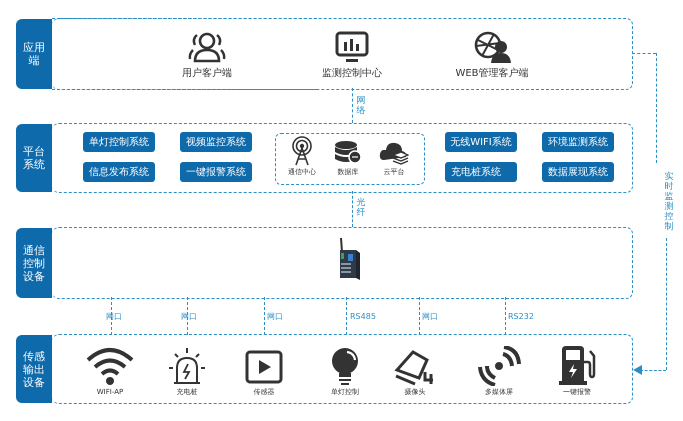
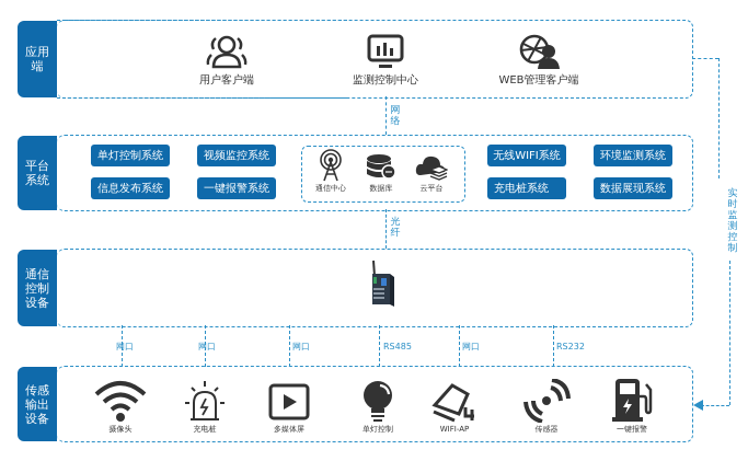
  应用端
  用户客户端
  监测控制中心
  WEB管理客户端
  网络
  平台系统
  单灯控制系统
  视频监控系统
  信息发布系统
  一键报警系统
  通信中心
  数据库
  云平台
  无线WIFI系统
  环境监测系统
  充电桩系统
  数据展现系统
  光纤
  通信控制设备
  网口
  网口
  网口
  RS485
  网口
  RS232
  传感输出设备
- WIFI-AP
+ 摄像头
  充电桩
- 传感器
+ 多媒体屏
  单灯控制
- 摄像头
+ WIFI-AP
- 多媒体屏
+ 传感器
  一键报警
  实时监测控制
